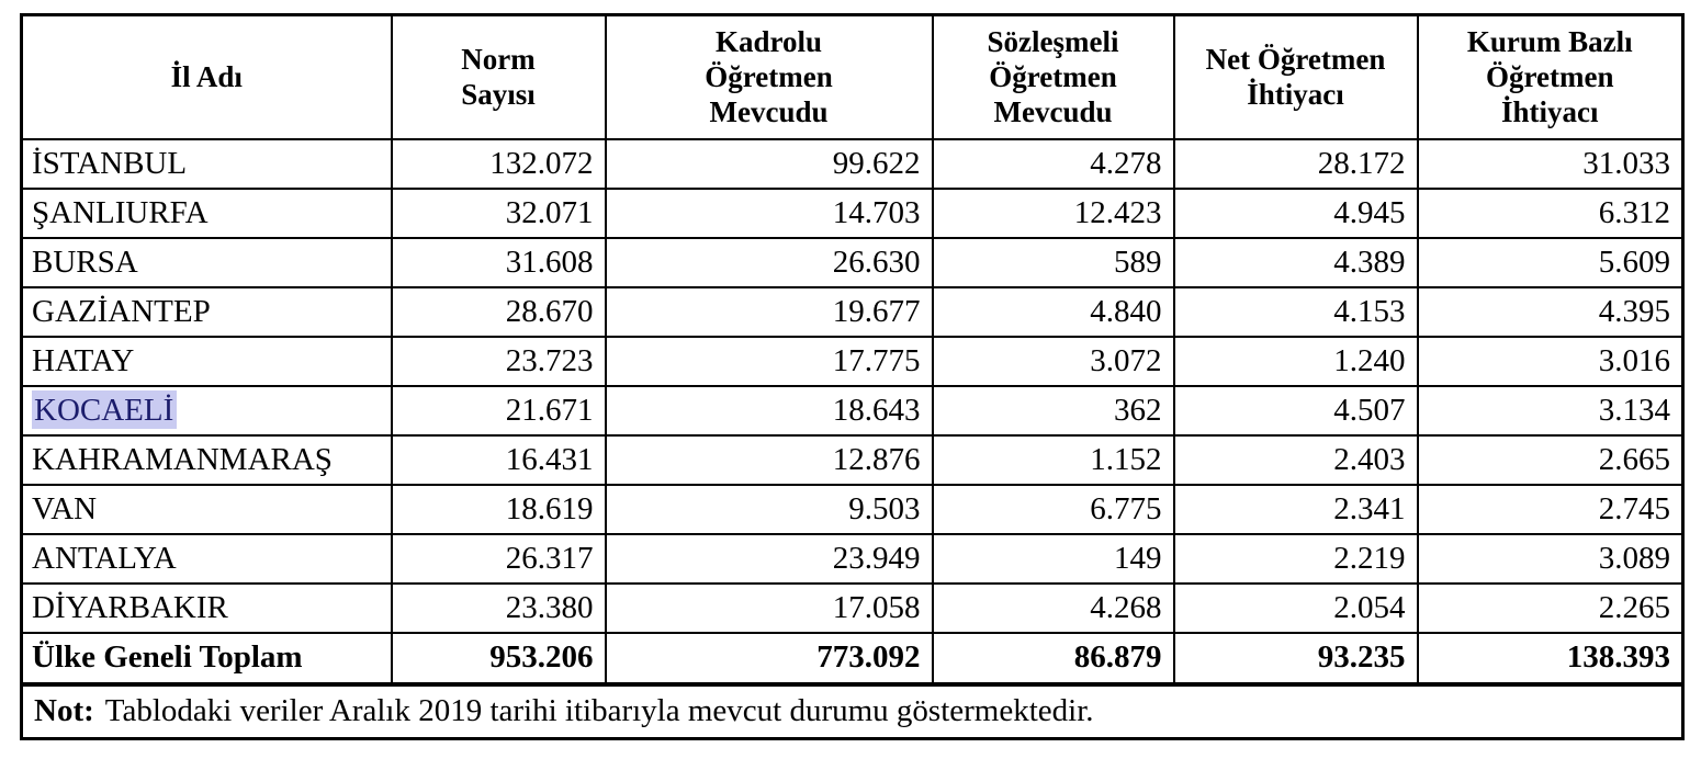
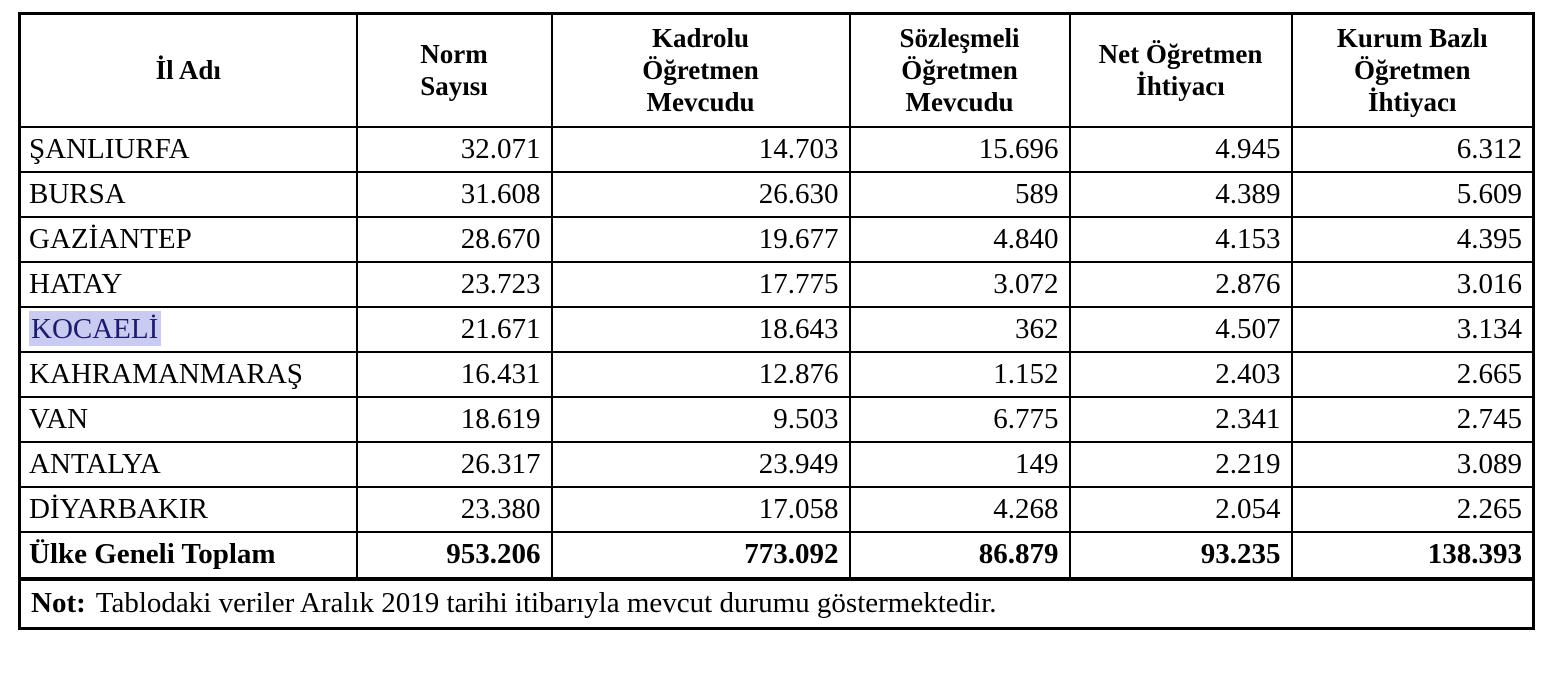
  İl Adı	Norm Sayısı	Kadrolu Öğretmen Mevcudu	Sözleşmeli Öğretmen Mevcudu	Net Öğretmen İhtiyacı	Kurum Bazlı Öğretmen İhtiyacı
- İSTANBUL	132.072	99.622	4.278	28.172	31.033
- ŞANLIURFA	32.071	14.703	12.423	4.945	6.312
+ ŞANLIURFA	32.071	14.703	15.696	4.945	6.312
  BURSA	31.608	26.630	589	4.389	5.609
  GAZİANTEP	28.670	19.677	4.840	4.153	4.395
- HATAY	23.723	17.775	3.072	1.240	3.016
+ HATAY	23.723	17.775	3.072	2.876	3.016
  KOCAELİ	21.671	18.643	362	4.507	3.134
  KAHRAMANMARAŞ	16.431	12.876	1.152	2.403	2.665
  VAN	18.619	9.503	6.775	2.341	2.745
  ANTALYA	26.317	23.949	149	2.219	3.089
  DİYARBAKIR	23.380	17.058	4.268	2.054	2.265
  Ülke Geneli Toplam	953.206	773.092	86.879	93.235	138.393
  Not: Tablodaki veriler Aralık 2019 tarihi itibarıyla mevcut durumu göstermektedir.
